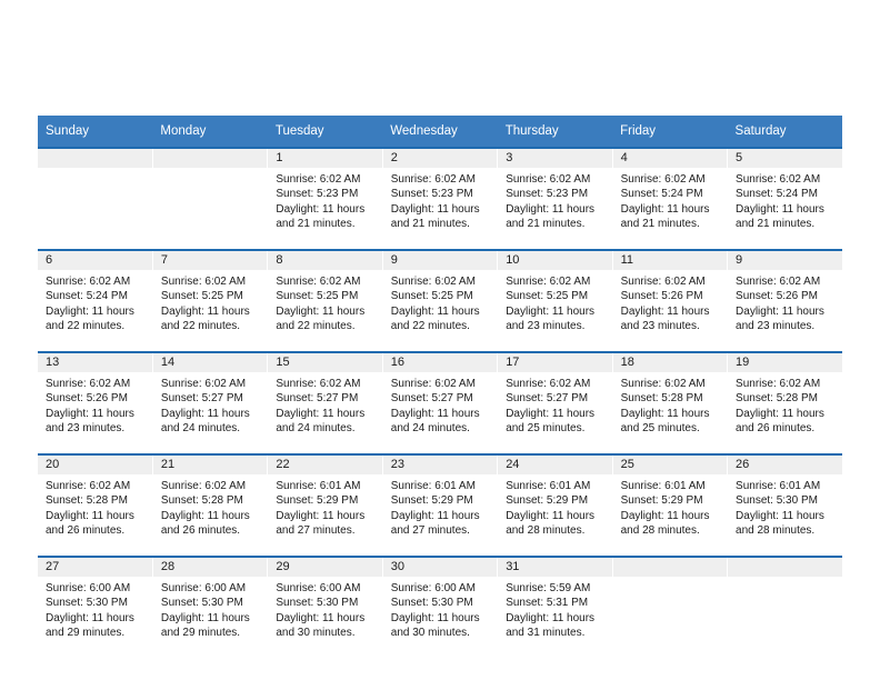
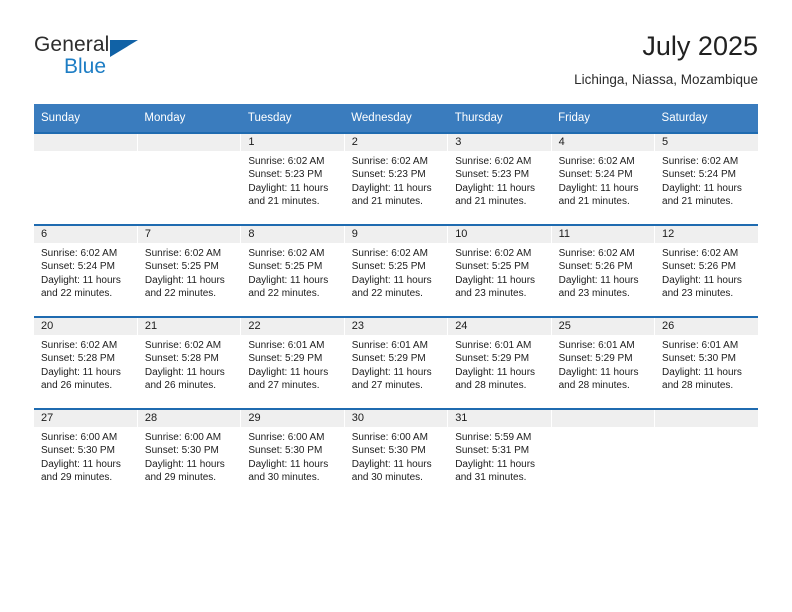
+ General
+ Blue
+ July 2025
+ Lichinga, Niassa, Mozambique
  Sunday	Monday	Tuesday	Wednesday	Thursday	Friday	Saturday
  		1Sunrise: 6:02 AMSunset: 5:23 PMDaylight: 11 hoursand 21 minutes.	2Sunrise: 6:02 AMSunset: 5:23 PMDaylight: 11 hoursand 21 minutes.	3Sunrise: 6:02 AMSunset: 5:23 PMDaylight: 11 hoursand 21 minutes.	4Sunrise: 6:02 AMSunset: 5:24 PMDaylight: 11 hoursand 21 minutes.	5Sunrise: 6:02 AMSunset: 5:24 PMDaylight: 11 hoursand 21 minutes.
- 6Sunrise: 6:02 AMSunset: 5:24 PMDaylight: 11 hoursand 22 minutes.	7Sunrise: 6:02 AMSunset: 5:25 PMDaylight: 11 hoursand 22 minutes.	8Sunrise: 6:02 AMSunset: 5:25 PMDaylight: 11 hoursand 22 minutes.	9Sunrise: 6:02 AMSunset: 5:25 PMDaylight: 11 hoursand 22 minutes.	10Sunrise: 6:02 AMSunset: 5:25 PMDaylight: 11 hoursand 23 minutes.	11Sunrise: 6:02 AMSunset: 5:26 PMDaylight: 11 hoursand 23 minutes.	9Sunrise: 6:02 AMSunset: 5:26 PMDaylight: 11 hoursand 23 minutes.
+ 6Sunrise: 6:02 AMSunset: 5:24 PMDaylight: 11 hoursand 22 minutes.	7Sunrise: 6:02 AMSunset: 5:25 PMDaylight: 11 hoursand 22 minutes.	8Sunrise: 6:02 AMSunset: 5:25 PMDaylight: 11 hoursand 22 minutes.	9Sunrise: 6:02 AMSunset: 5:25 PMDaylight: 11 hoursand 22 minutes.	10Sunrise: 6:02 AMSunset: 5:25 PMDaylight: 11 hoursand 23 minutes.	11Sunrise: 6:02 AMSunset: 5:26 PMDaylight: 11 hoursand 23 minutes.	12Sunrise: 6:02 AMSunset: 5:26 PMDaylight: 11 hoursand 23 minutes.
- 13Sunrise: 6:02 AMSunset: 5:26 PMDaylight: 11 hoursand 23 minutes.	14Sunrise: 6:02 AMSunset: 5:27 PMDaylight: 11 hoursand 24 minutes.	15Sunrise: 6:02 AMSunset: 5:27 PMDaylight: 11 hoursand 24 minutes.	16Sunrise: 6:02 AMSunset: 5:27 PMDaylight: 11 hoursand 24 minutes.	17Sunrise: 6:02 AMSunset: 5:27 PMDaylight: 11 hoursand 25 minutes.	18Sunrise: 6:02 AMSunset: 5:28 PMDaylight: 11 hoursand 25 minutes.	19Sunrise: 6:02 AMSunset: 5:28 PMDaylight: 11 hoursand 26 minutes.
  20Sunrise: 6:02 AMSunset: 5:28 PMDaylight: 11 hoursand 26 minutes.	21Sunrise: 6:02 AMSunset: 5:28 PMDaylight: 11 hoursand 26 minutes.	22Sunrise: 6:01 AMSunset: 5:29 PMDaylight: 11 hoursand 27 minutes.	23Sunrise: 6:01 AMSunset: 5:29 PMDaylight: 11 hoursand 27 minutes.	24Sunrise: 6:01 AMSunset: 5:29 PMDaylight: 11 hoursand 28 minutes.	25Sunrise: 6:01 AMSunset: 5:29 PMDaylight: 11 hoursand 28 minutes.	26Sunrise: 6:01 AMSunset: 5:30 PMDaylight: 11 hoursand 28 minutes.
  27Sunrise: 6:00 AMSunset: 5:30 PMDaylight: 11 hoursand 29 minutes.	28Sunrise: 6:00 AMSunset: 5:30 PMDaylight: 11 hoursand 29 minutes.	29Sunrise: 6:00 AMSunset: 5:30 PMDaylight: 11 hoursand 30 minutes.	30Sunrise: 6:00 AMSunset: 5:30 PMDaylight: 11 hoursand 30 minutes.	31Sunrise: 5:59 AMSunset: 5:31 PMDaylight: 11 hoursand 31 minutes.
